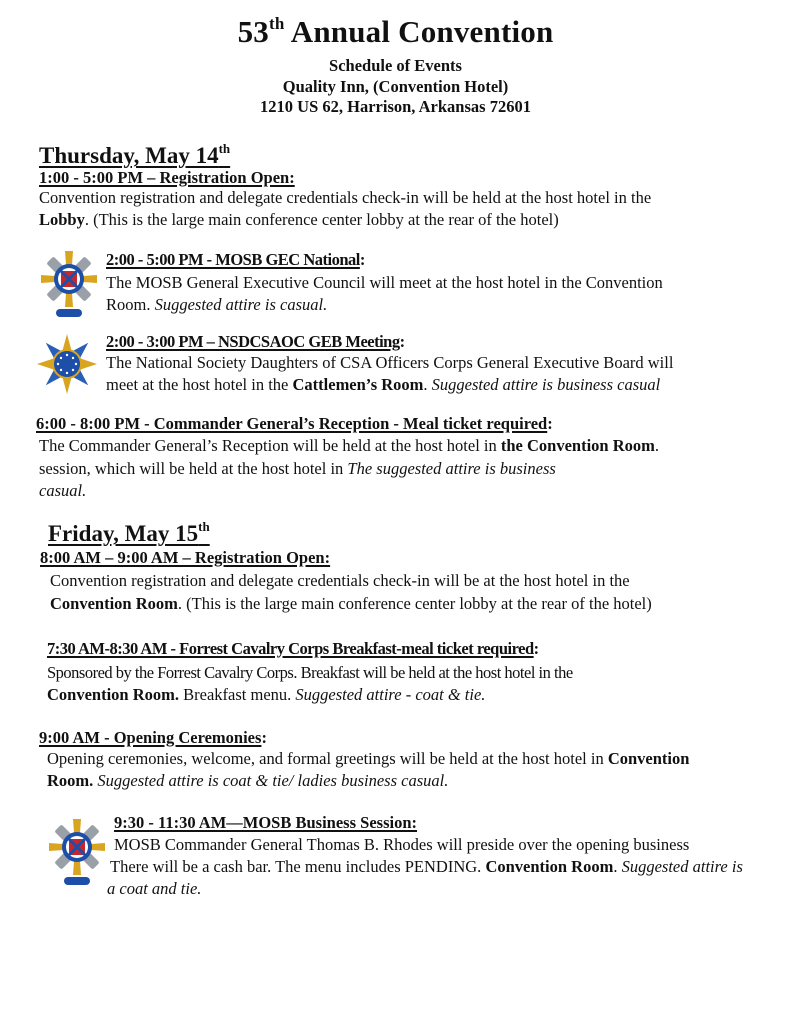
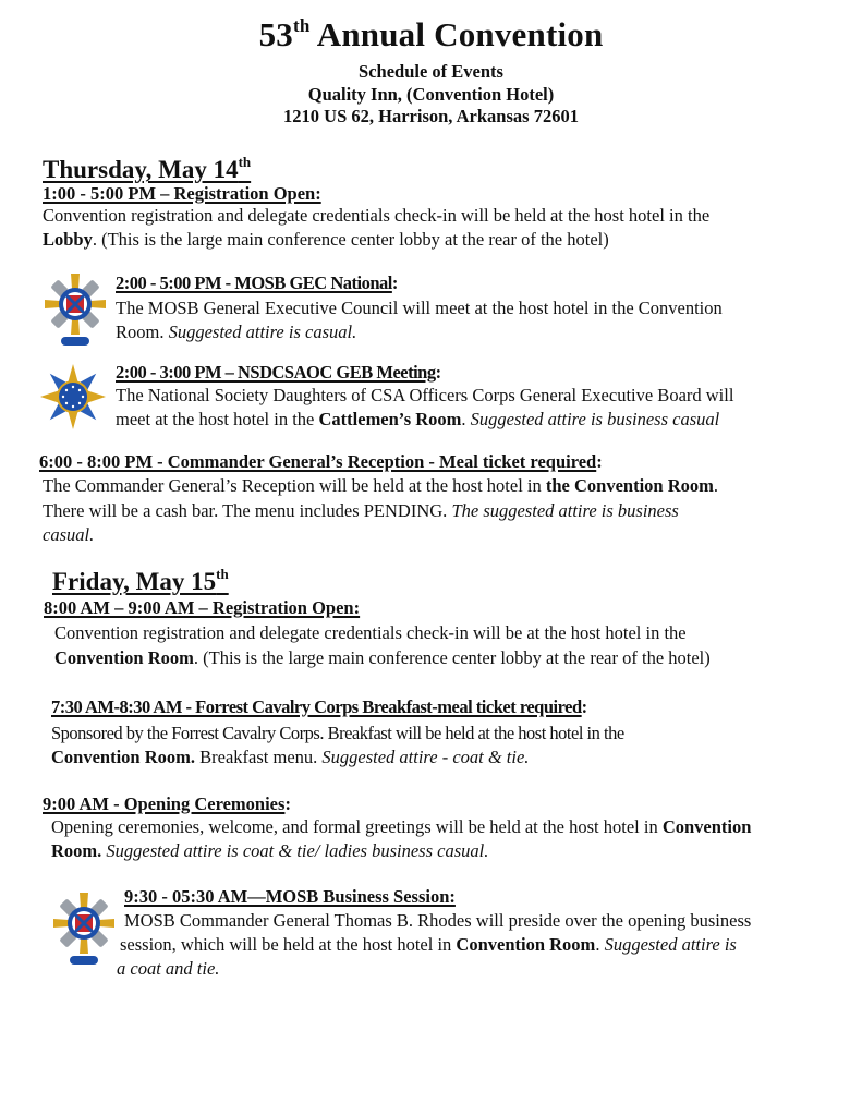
  53th Annual Convention
  Schedule of Events
  Quality Inn, (Convention Hotel)
  1210 US 62, Harrison, Arkansas 72601
  Thursday, May 14th
  1:00 - 5:00 PM – Registration Open:
  Convention registration and delegate credentials check-in will be held at the host hotel in the
  Lobby. (This is the large main conference center lobby at the rear of the hotel)
  2:00 - 5:00 PM - MOSB GEC National:
  The MOSB General Executive Council will meet at the host hotel in the Convention
  Room. Suggested attire is casual.
  2:00 - 3:00 PM – NSDCSAOC GEB Meeting:
  The National Society Daughters of CSA Officers Corps General Executive Board will
  meet at the host hotel in the Cattlemen’s Room. Suggested attire is business casual
  6:00 - 8:00 PM - Commander General’s Reception - Meal ticket required:
  The Commander General’s Reception will be held at the host hotel in the Convention Room.
- session, which will be held at the host hotel in The suggested attire is business
+ There will be a cash bar. The menu includes PENDING. The suggested attire is business
  casual.
  Friday, May 15th
  8:00 AM – 9:00 AM – Registration Open:
  Convention registration and delegate credentials check-in will be at the host hotel in the
  Convention Room. (This is the large main conference center lobby at the rear of the hotel)
  7:30 AM-8:30 AM - Forrest Cavalry Corps Breakfast-meal ticket required:
  Sponsored by the Forrest Cavalry Corps. Breakfast will be held at the host hotel in the
  Convention Room. Breakfast menu. Suggested attire - coat & tie.
  9:00 AM - Opening Ceremonies:
  Opening ceremonies, welcome, and formal greetings will be held at the host hotel in Convention
  Room. Suggested attire is coat & tie/ ladies business casual.
- 9:30 - 11:30 AM—MOSB Business Session:
+ 9:30 - 05:30 AM—MOSB Business Session:
  MOSB Commander General Thomas B. Rhodes will preside over the opening business
- There will be a cash bar. The menu includes PENDING. Convention Room. Suggested attire is
+ session, which will be held at the host hotel in Convention Room. Suggested attire is
  a coat and tie.
